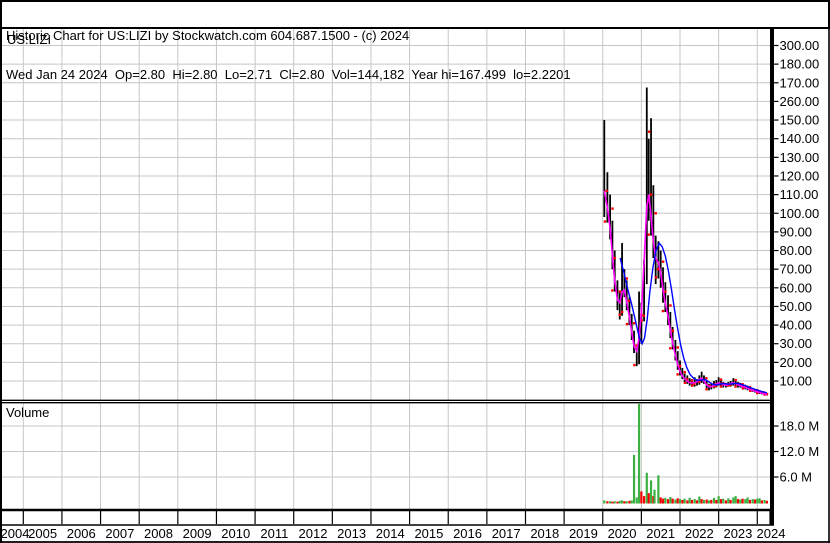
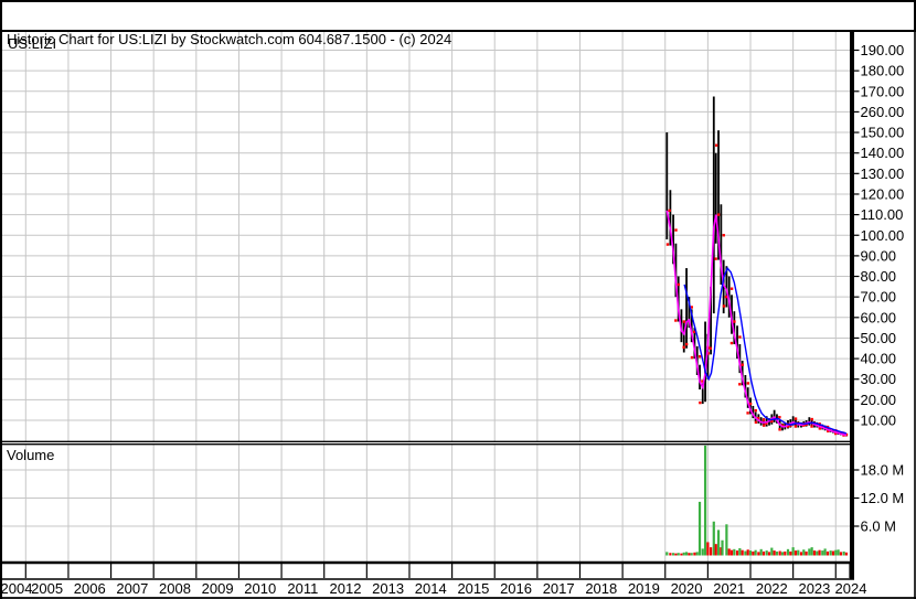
- 300.00
+ 190.00
  180.00
  170.00
  260.00
  150.00
  140.00
  130.00
  120.00
  110.00
  100.00
  90.00
  80.00
  70.00
  60.00
  50.00
  40.00
  30.00
  20.00
  10.00
  18.0 M
  12.0 M
  6.0 M
  2004
  2005
  2006
  2007
  2008
  2009
  2010
  2011
  2012
  2013
  2014
  2015
  2016
  2017
  2018
  2019
  2020
  2021
  2022
  2023
  2024
  Historic Chart for US:LIZI by Stockwatch.com 604.687.1500 - (c) 2024
- Wed Jan 24 2024 Op=2.80 Hi=2.80 Lo=2.71 Cl=2.80 Vol=144,182 Year hi=167.499 lo=2.2201
  US:LIZI
  Volume
